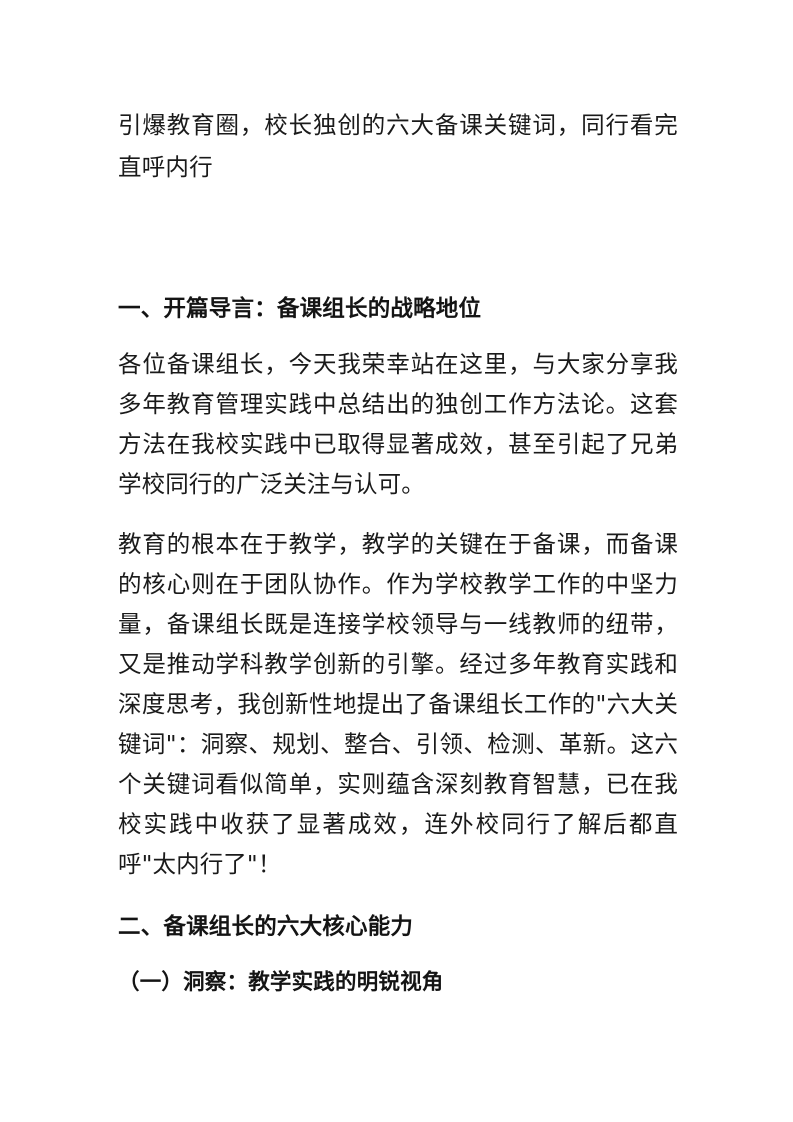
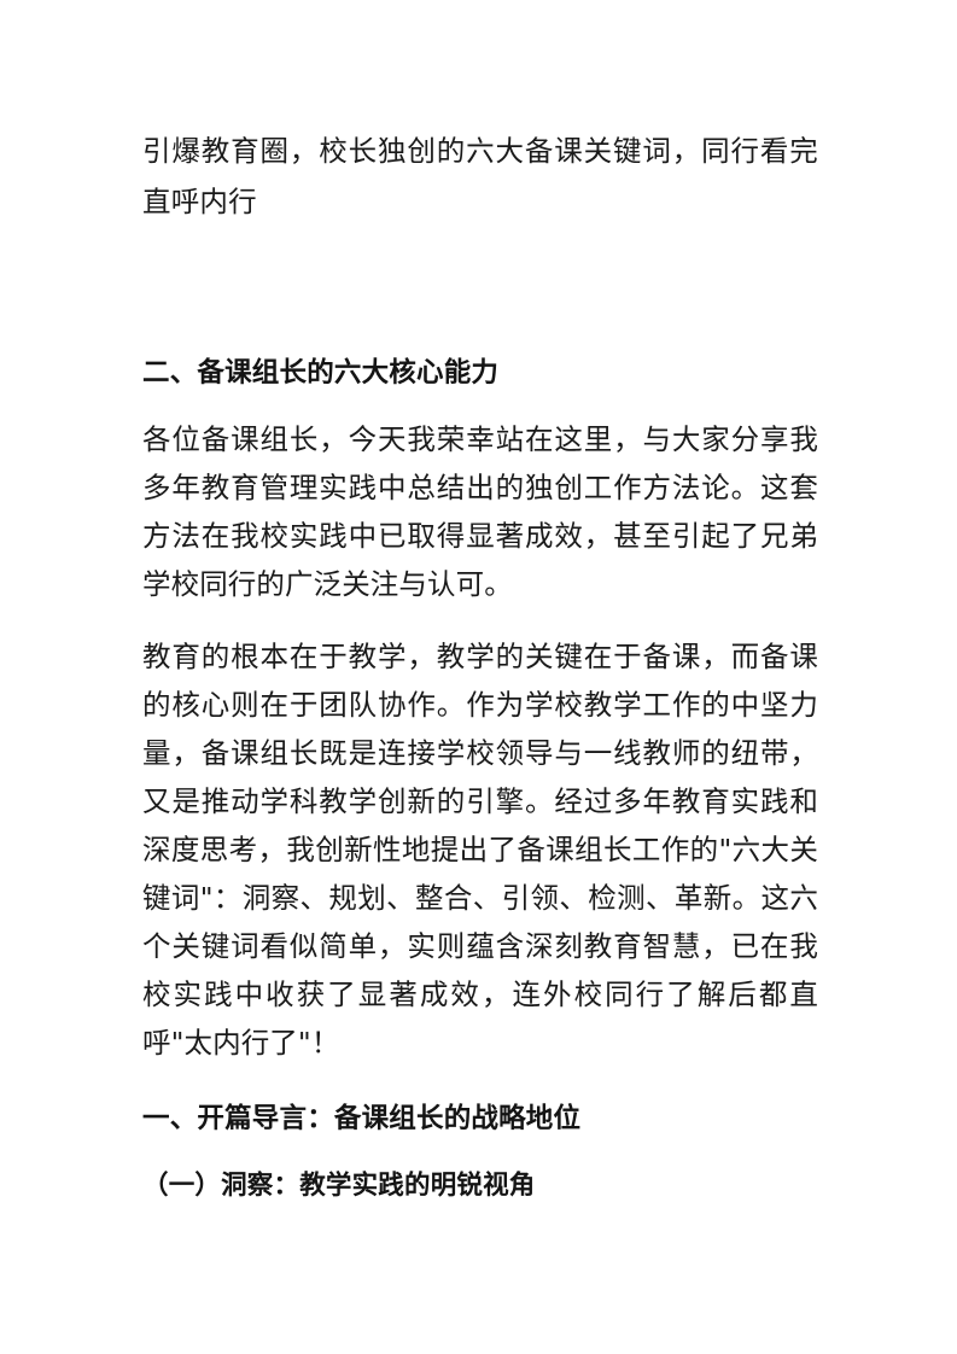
  引爆教育圈，校长独创的六大备课关键词，同行看完直呼内行
- 一、开篇导言：备课组长的战略地位
+ 二、备课组长的六大核心能力
  各位备课组长，今天我荣幸站在这里，与大家分享我多年教育管理实践中总结出的独创工作方法论。这套方法在我校实践中已取得显著成效，甚至引起了兄弟学校同行的广泛关注与认可。
  教育的根本在于教学，教学的关键在于备课，而备课的核心则在于团队协作。作为学校教学工作的中坚力量，备课组长既是连接学校领导与一线教师的纽带，又是推动学科教学创新的引擎。经过多年教育实践和深度思考，我创新性地提出了备课组长工作的"六大关键词"：洞察、规划、整合、引领、检测、革新。这六个关键词看似简单，实则蕴含深刻教育智慧，已在我校实践中收获了显著成效，连外校同行了解后都直呼"太内行了"！
- 二、备课组长的六大核心能力
+ 一、开篇导言：备课组长的战略地位
  （一）洞察：教学实践的明锐视角
